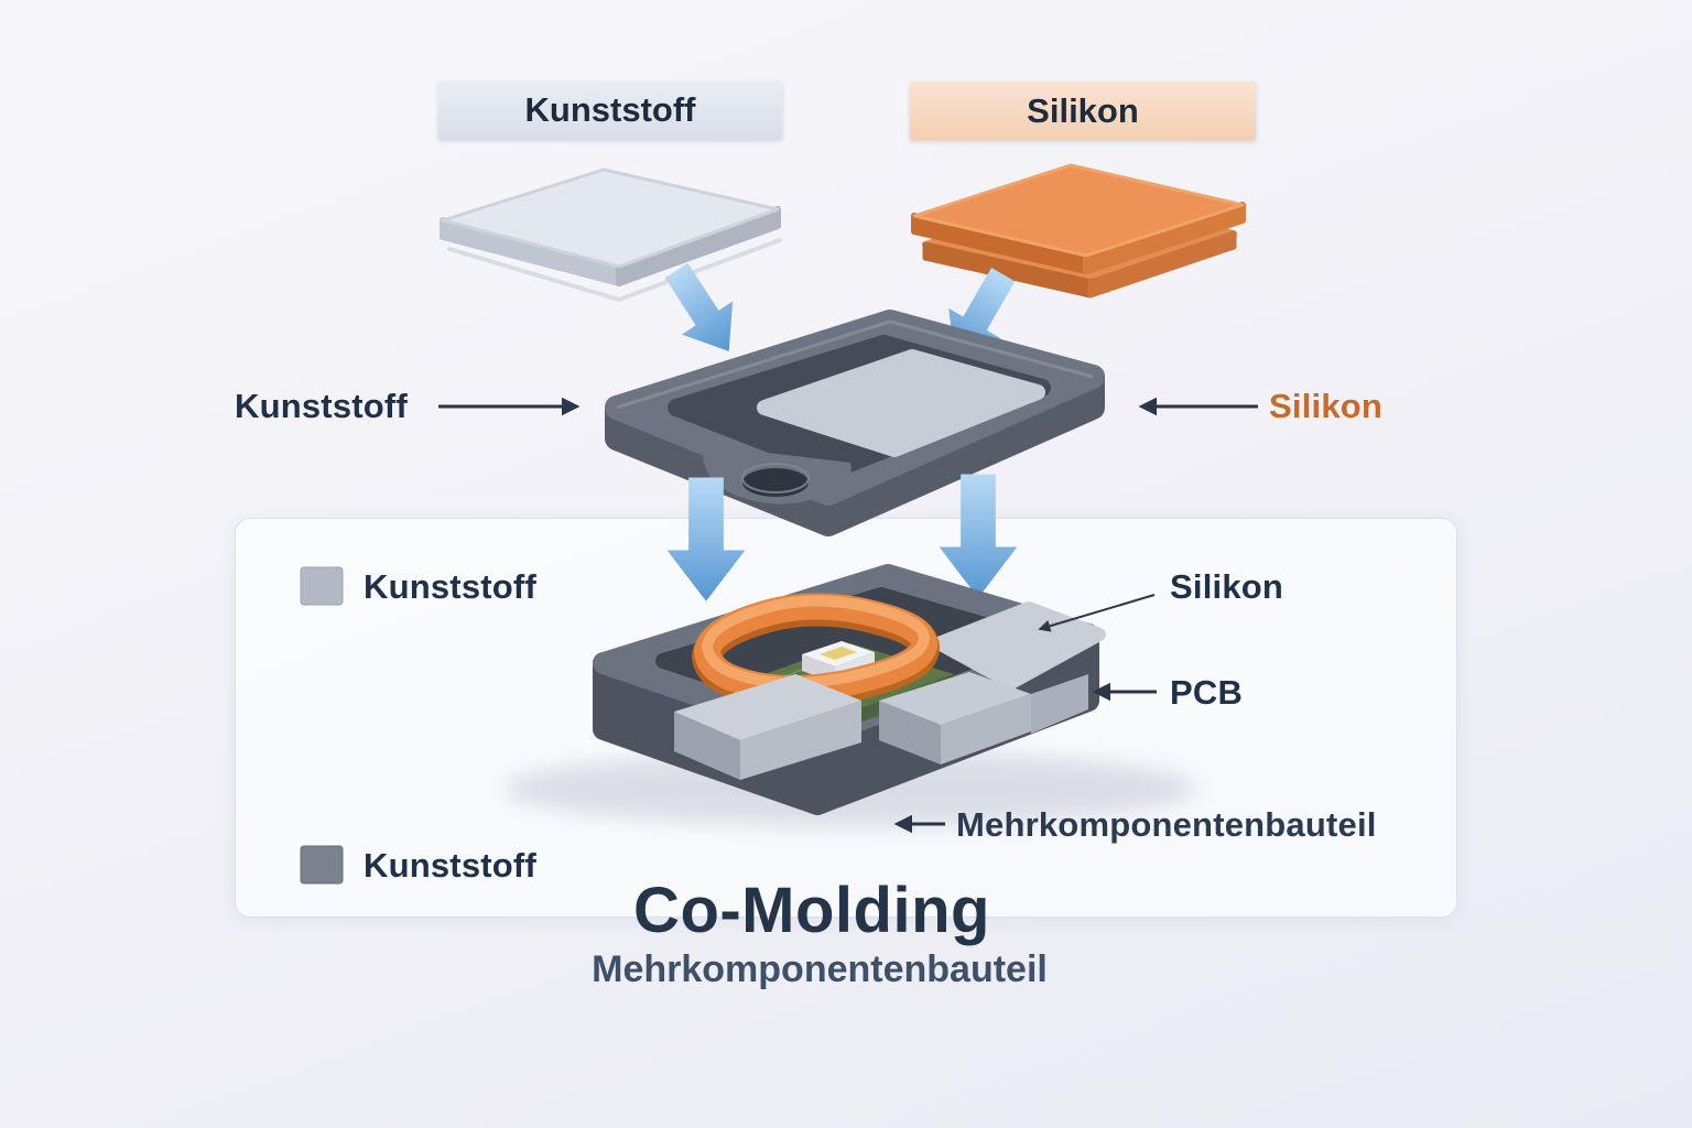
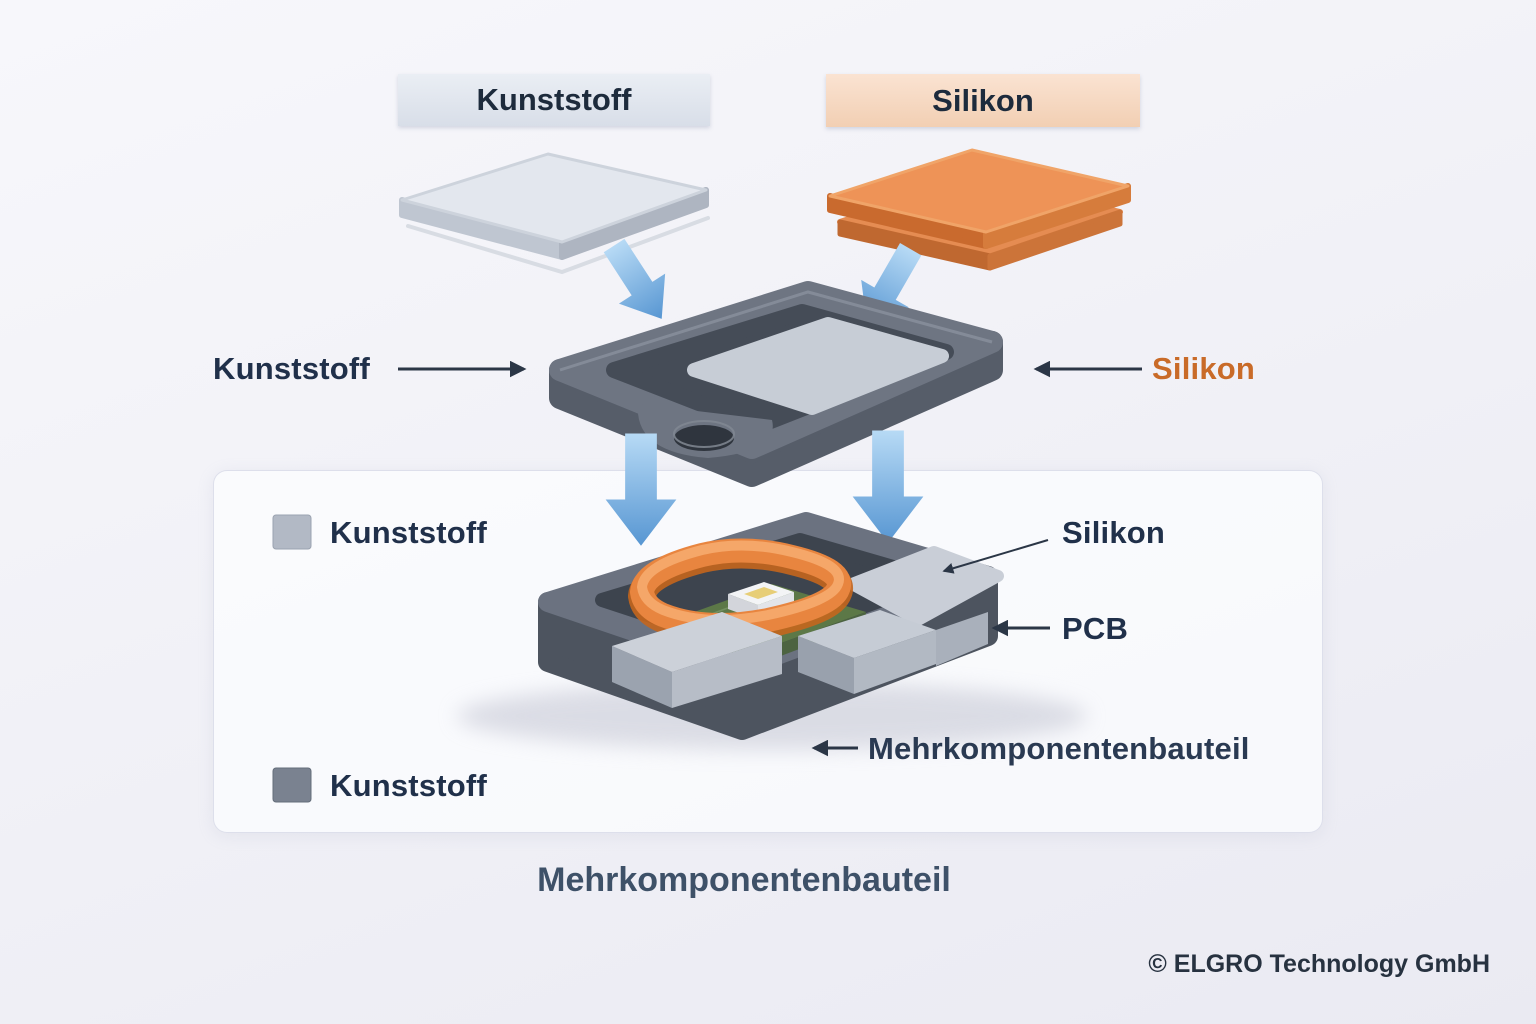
  Kunststoff
  Silikon
  Kunststoff
  Silikon
  Kunststoff
  Kunststoff
  Silikon
  PCB
  Mehrkomponentenbauteil
- Co-Molding
  Mehrkomponentenbauteil
+ © ELGRO Technology GmbH
